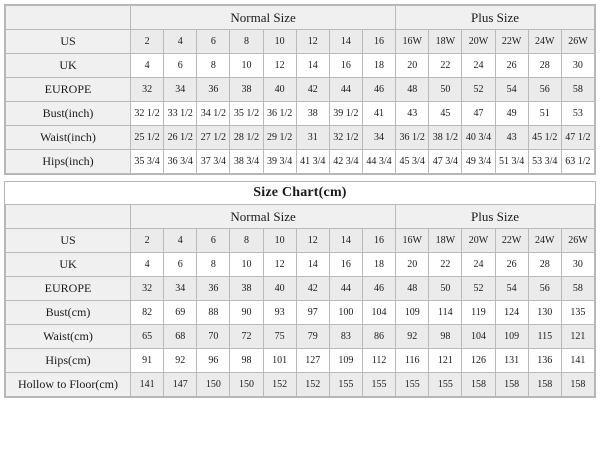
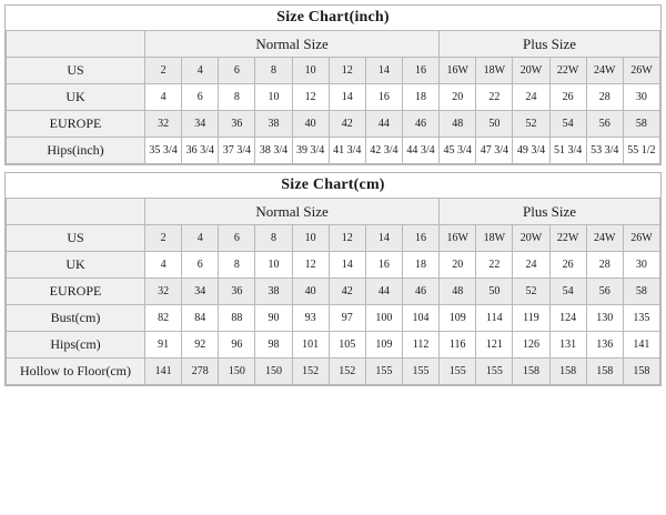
+ Size Chart(inch)
  	Normal Size	Plus Size
  US	2	4	6	8	10	12	14	16	16W	18W	20W	22W	24W	26W
  UK	4	6	8	10	12	14	16	18	20	22	24	26	28	30
  EUROPE	32	34	36	38	40	42	44	46	48	50	52	54	56	58
- Bust(inch)	32 1/2	33 1/2	34 1/2	35 1/2	36 1/2	38	39 1/2	41	43	45	47	49	51	53
- Waist(inch)	25 1/2	26 1/2	27 1/2	28 1/2	29 1/2	31	32 1/2	34	36 1/2	38 1/2	40 3/4	43	45 1/2	47 1/2
- Hips(inch)	35 3/4	36 3/4	37 3/4	38 3/4	39 3/4	41 3/4	42 3/4	44 3/4	45 3/4	47 3/4	49 3/4	51 3/4	53 3/4	63 1/2
+ Hips(inch)	35 3/4	36 3/4	37 3/4	38 3/4	39 3/4	41 3/4	42 3/4	44 3/4	45 3/4	47 3/4	49 3/4	51 3/4	53 3/4	55 1/2
  Size Chart(cm)
  	Normal Size	Plus Size
  US	2	4	6	8	10	12	14	16	16W	18W	20W	22W	24W	26W
  UK	4	6	8	10	12	14	16	18	20	22	24	26	28	30
  EUROPE	32	34	36	38	40	42	44	46	48	50	52	54	56	58
- Bust(cm)	82	69	88	90	93	97	100	104	109	114	119	124	130	135
+ Bust(cm)	82	84	88	90	93	97	100	104	109	114	119	124	130	135
- Waist(cm)	65	68	70	72	75	79	83	86	92	98	104	109	115	121
- Hips(cm)	91	92	96	98	101	127	109	112	116	121	126	131	136	141
+ Hips(cm)	91	92	96	98	101	105	109	112	116	121	126	131	136	141
- Hollow to Floor(cm)	141	147	150	150	152	152	155	155	155	155	158	158	158	158
+ Hollow to Floor(cm)	141	278	150	150	152	152	155	155	155	155	158	158	158	158
